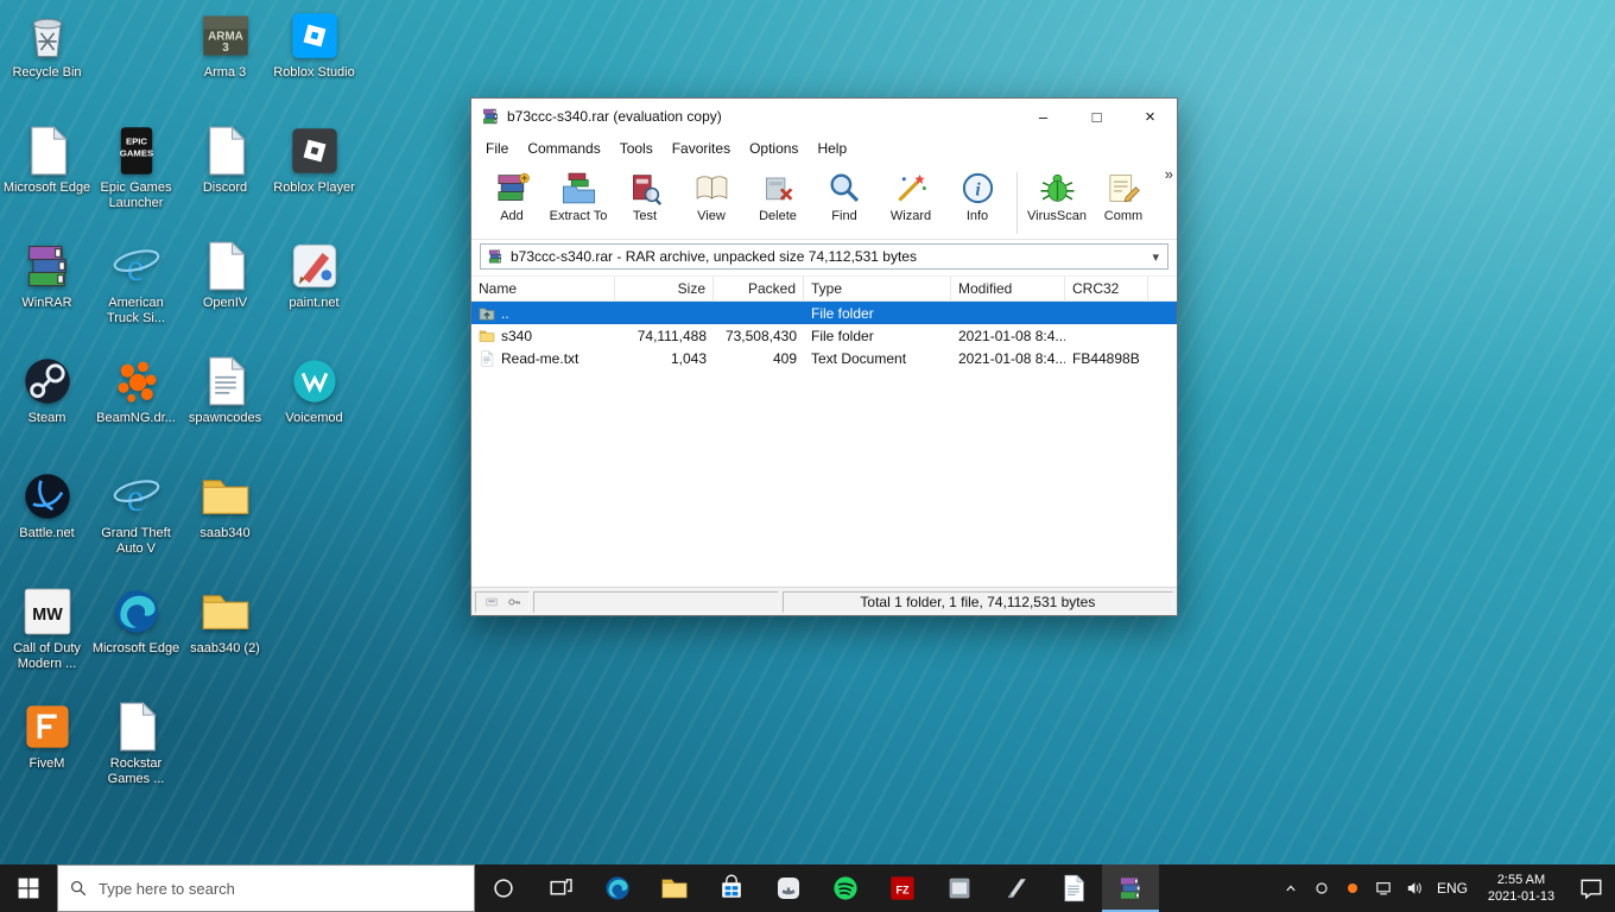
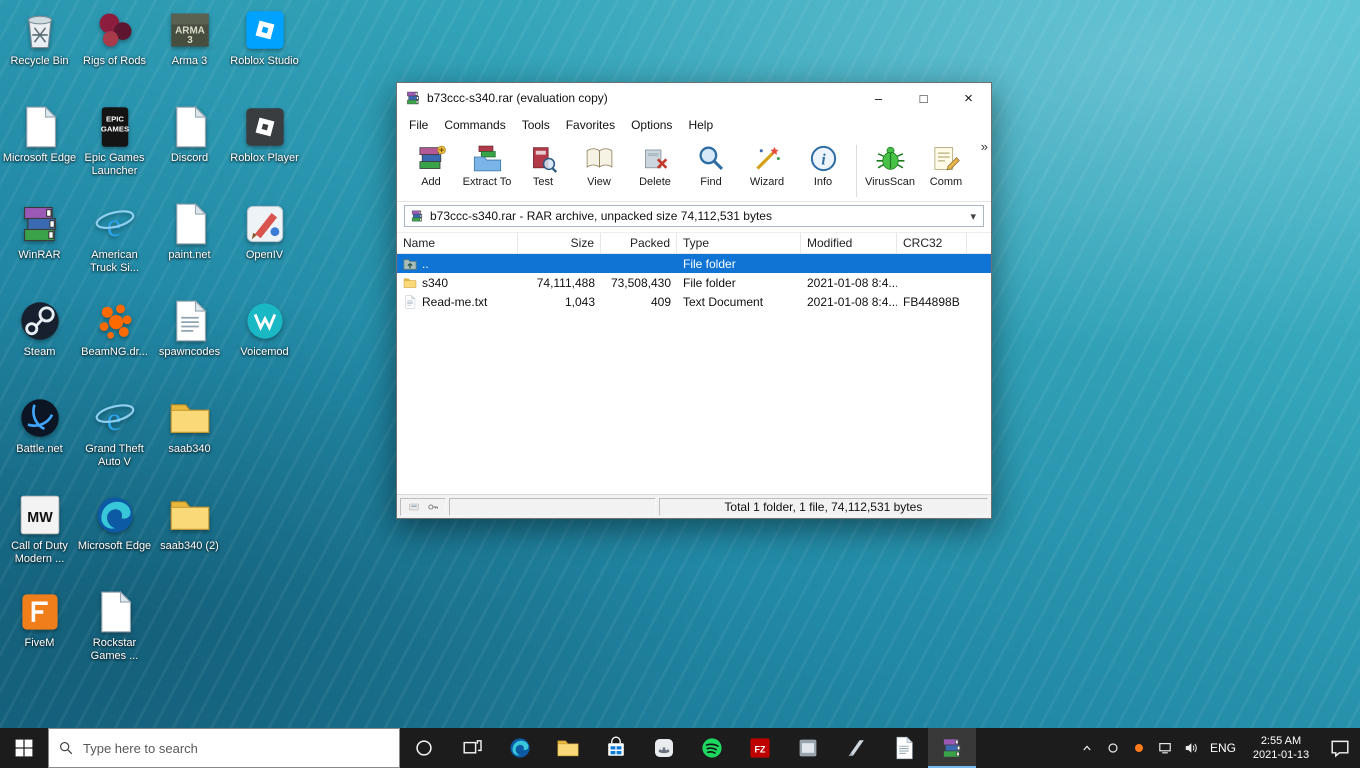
  Recycle Bin
  Microsoft Edge
  WinRAR
  Steam
  Battle.net
  MW
  Call of Duty Modern ...
  FiveM
+ Rigs of Rods
  EPIC
  GAMES
  Epic Games Launcher
  American Truck Si...
  BeamNG.dr...
  Grand Theft Auto V
  Microsoft Edge
  Rockstar Games ...
  ARMA
  3
  Arma 3
  Discord
- OpenIV
+ paint.net
  spawncodes
  saab340
  saab340 (2)
  Roblox Studio
  Roblox Player
- paint.net
+ OpenIV
  Voicemod
  b73ccc-s340.rar (evaluation copy)
  –
  □
  ×
  File
  Commands
  Tools
  Favorites
  Options
  Help
  »
  Add
  Extract To
  Test
  View
  Delete
  Find
  Wizard
  i
  Info
  VirusScan
  Comm
  b73ccc-s340.rar - RAR archive, unpacked size 74,112,531 bytes
  ▾
  Name
  Size
  Packed
  Type
  Modified
  CRC32
  ..
  File folder
  s340
  74,111,488
  73,508,430
  File folder
  2021-01-08 8:4...
  Read-me.txt
  1,043
  409
  Text Document
  2021-01-08 8:4...
  FB44898B
  Total 1 folder, 1 file, 74,112,531 bytes
  Type here to search
  FZ
  ENG
  2:55 AM
  2021-01-13
